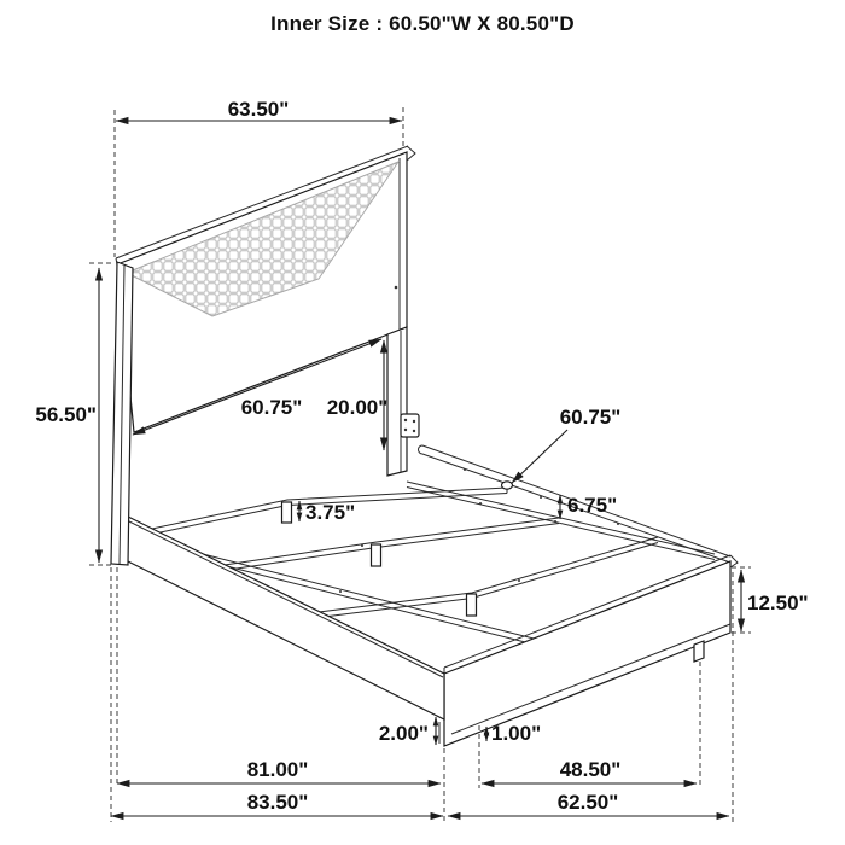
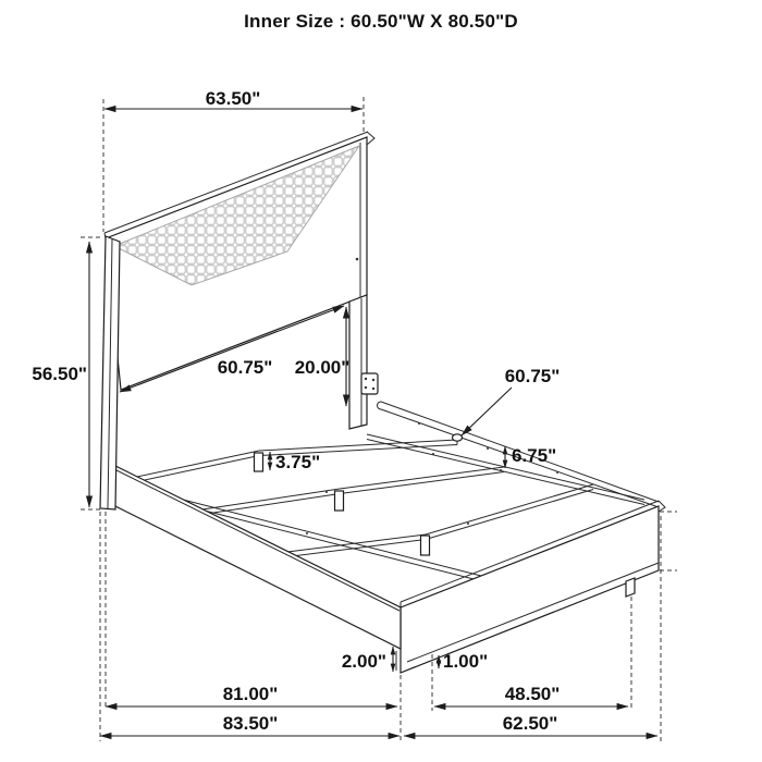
  Inner Size : 60.50"W X 80.50"D
  63.50"
  56.50"
  60.75"
  20.00"
  3.75"
  60.75"
  6.75"
- 12.50"
  2.00"
  1.00"
  81.00"
  83.50"
  48.50"
  62.50"
